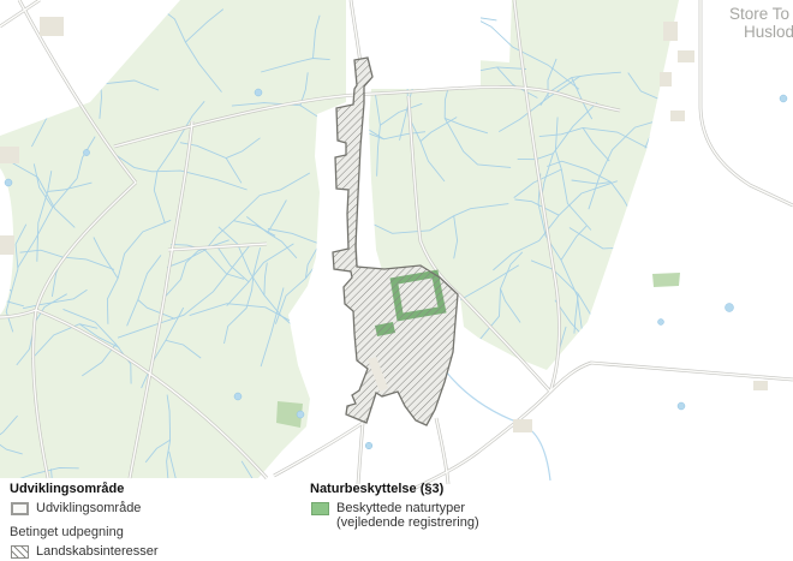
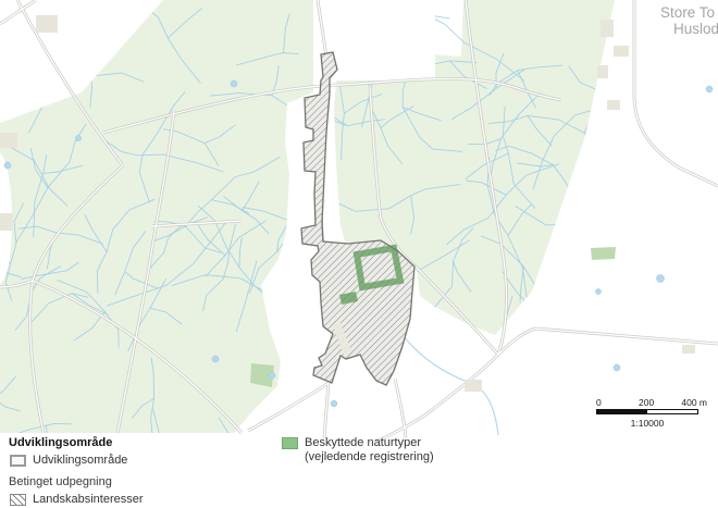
  Store To
  Huslod
  Udviklingsområde
  Udviklingsområde
  Betinget udpegning
  Landskabsinteresser
- Naturbeskyttelse (§3)
  Beskyttede naturtyper
  (vejledende registrering)
+ 0
+ 200
+ 400 m
+ 1:10000
